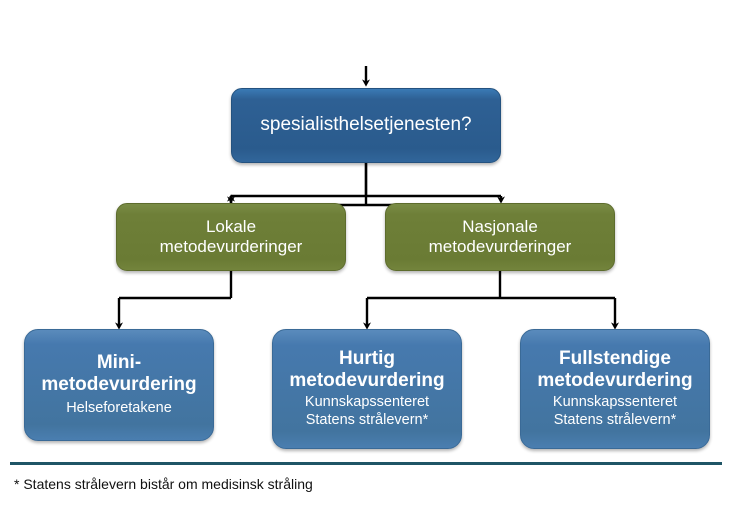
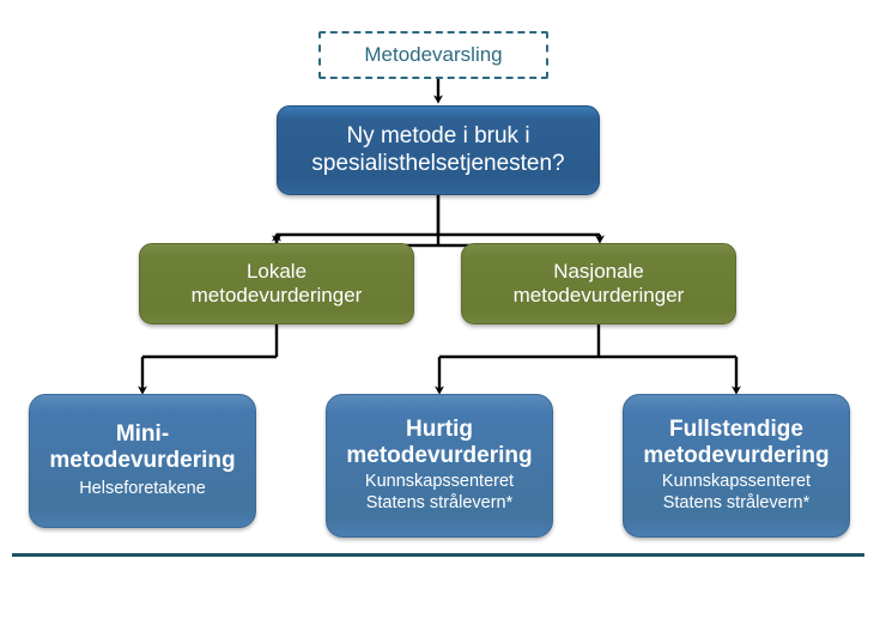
+ Metodevarsling
+ Ny metode i bruk i
  spesialisthelsetjenesten?
  Lokale
  metodevurderinger
  Nasjonale
  metodevurderinger
  Mini-
  metodevurdering
  Helseforetakene
  Hurtig
  metodevurdering
  Kunnskapssenteret
  Statens strålevern*
  Fullstendige
  metodevurdering
  Kunnskapssenteret
  Statens strålevern*
- * Statens strålevern bistår om medisinsk stråling
